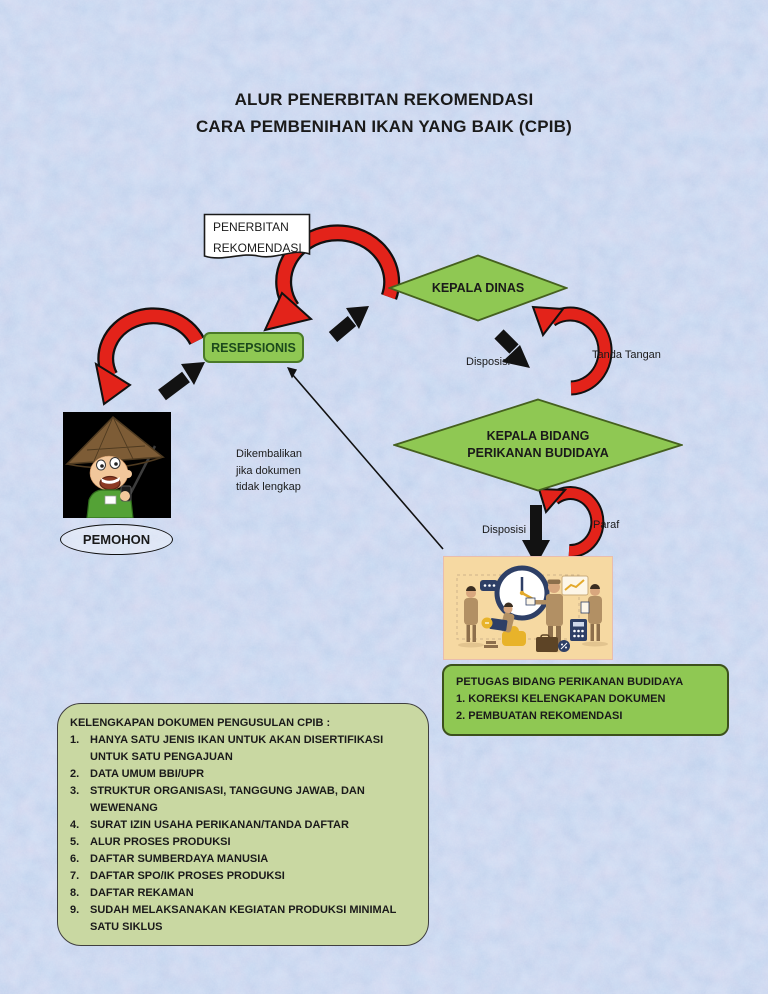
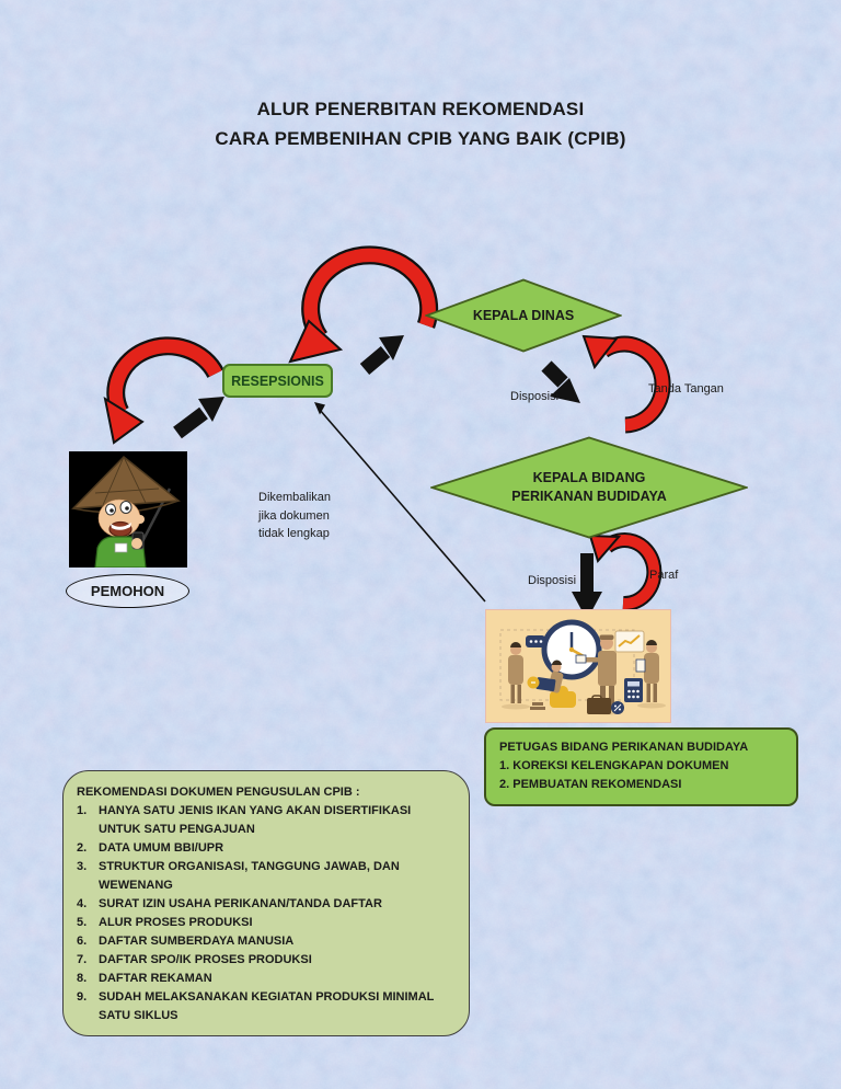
  ALUR PENERBITAN REKOMENDASI
- CARA PEMBENIHAN IKAN YANG BAIK (CPIB)
+ CARA PEMBENIHAN CPIB YANG BAIK (CPIB)
- PENERBITAN
- REKOMENDASI
  KEPALA DINAS
  RESEPSIONIS
  KEPALA BIDANG
  PERIKANAN BUDIDAYA
  PEMOHON
  Dikembalikan
  jika dokumen
  tidak lengkap
  Disposisi
  Tanda Tangan
  Disposisi
  Paraf
  PETUGAS BIDANG PERIKANAN BUDIDAYA
  1. KOREKSI KELENGKAPAN DOKUMEN
  2. PEMBUATAN REKOMENDASI
- KELENGKAPAN DOKUMEN PENGUSULAN CPIB :
+ REKOMENDASI DOKUMEN PENGUSULAN CPIB :
  1.
- HANYA SATU JENIS IKAN UNTUK AKAN DISERTIFIKASI UNTUK SATU PENGAJUAN
+ HANYA SATU JENIS IKAN YANG AKAN DISERTIFIKASI UNTUK SATU PENGAJUAN
  2.
  DATA UMUM BBI/UPR
  3.
  STRUKTUR ORGANISASI, TANGGUNG JAWAB, DAN WEWENANG
  4.
  SURAT IZIN USAHA PERIKANAN/TANDA DAFTAR
  5.
  ALUR PROSES PRODUKSI
  6.
  DAFTAR SUMBERDAYA MANUSIA
  7.
  DAFTAR SPO/IK PROSES PRODUKSI
  8.
  DAFTAR REKAMAN
  9.
  SUDAH MELAKSANAKAN KEGIATAN PRODUKSI MINIMAL SATU SIKLUS
